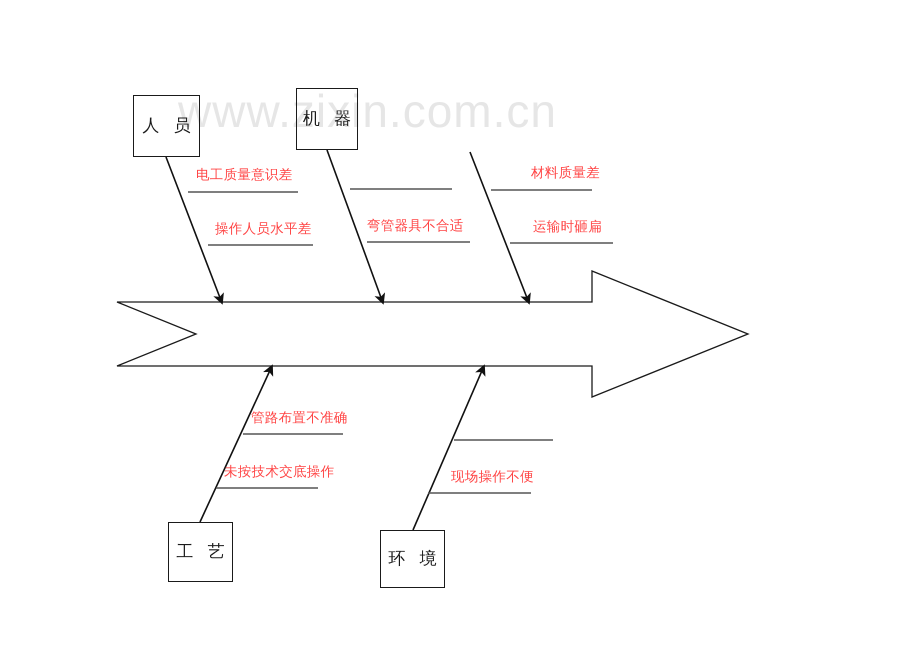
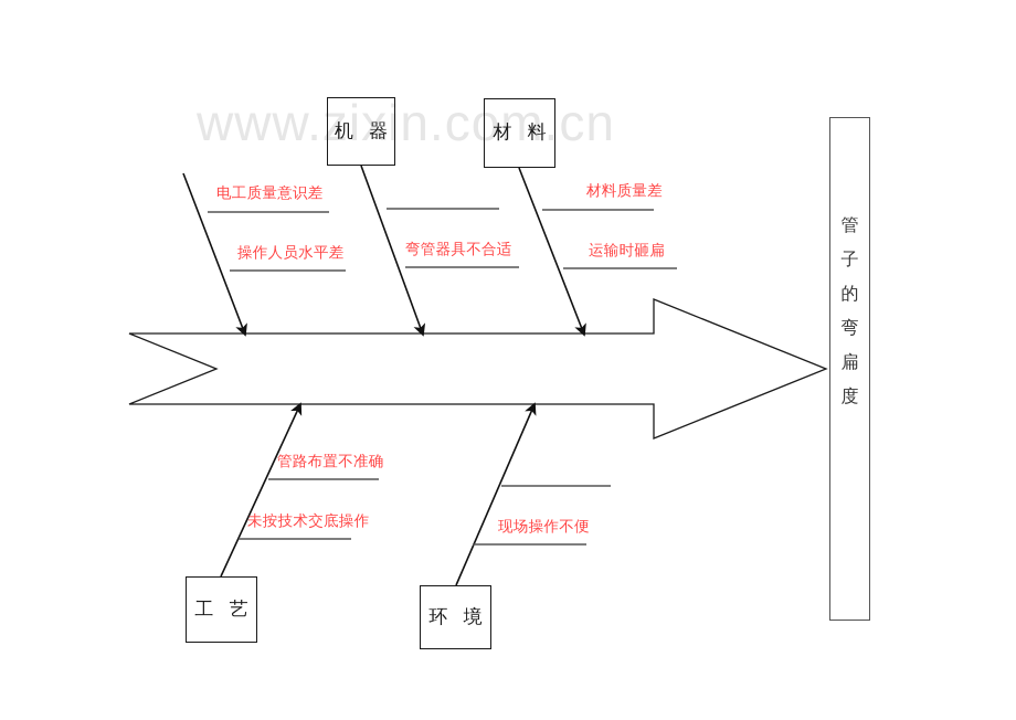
  www.zixin.com.cn
- 人 员
  机 器
+ 材 料
  工 艺
  环 境
  电工质量意识差
  操作人员水平差
  弯管器具不合适
  材料质量差
  运输时砸扁
  管路布置不准确
  未按技术交底操作
  现场操作不便
+ 管
+ 子
+ 的
+ 弯
+ 扁
+ 度
